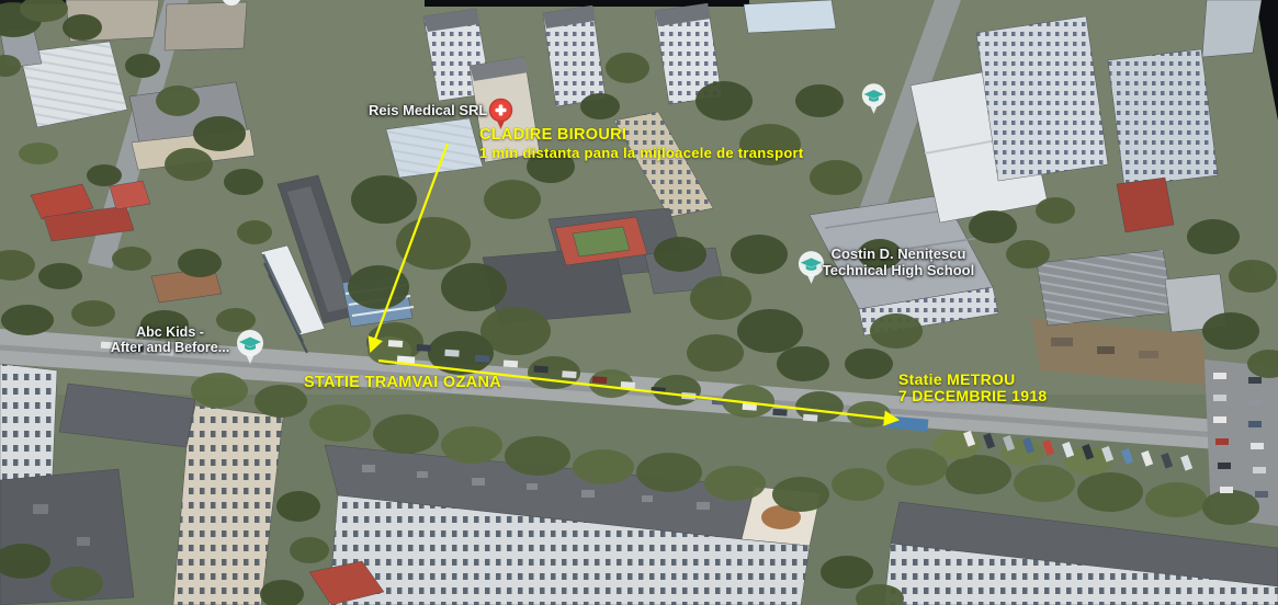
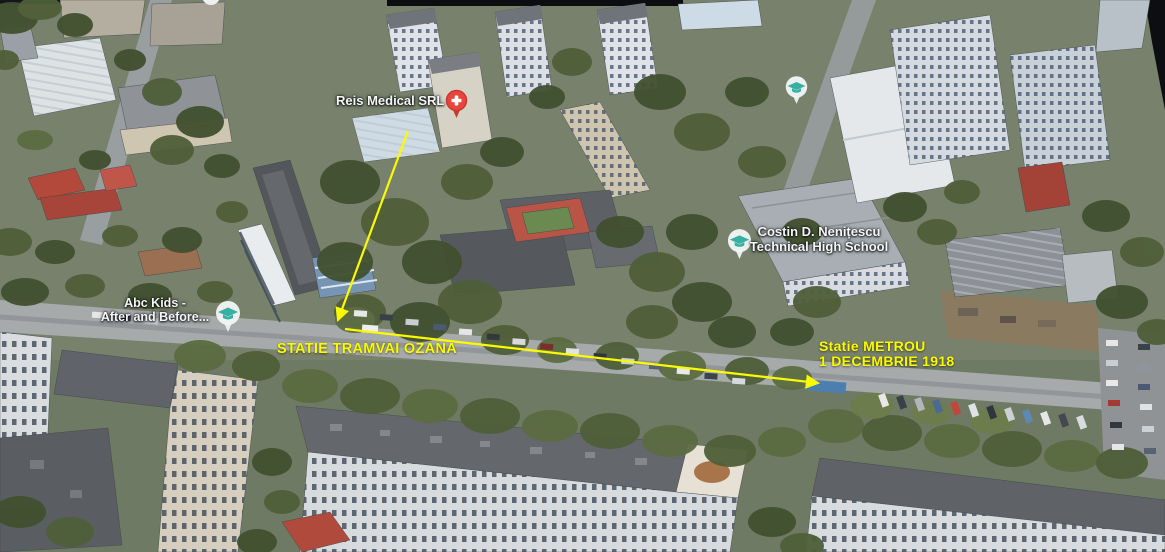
  Reis Medical SRL
  Abc Kids -
  After and Before...
  Costin D. Nenițescu
  Technical High School
- CLADIRE BIROURI
- 1 min distanta pana la mijloacele de transport
  STATIE TRAMVAI OZANA
  Statie METROU
- 7 DECEMBRIE 1918
+ 1 DECEMBRIE 1918
